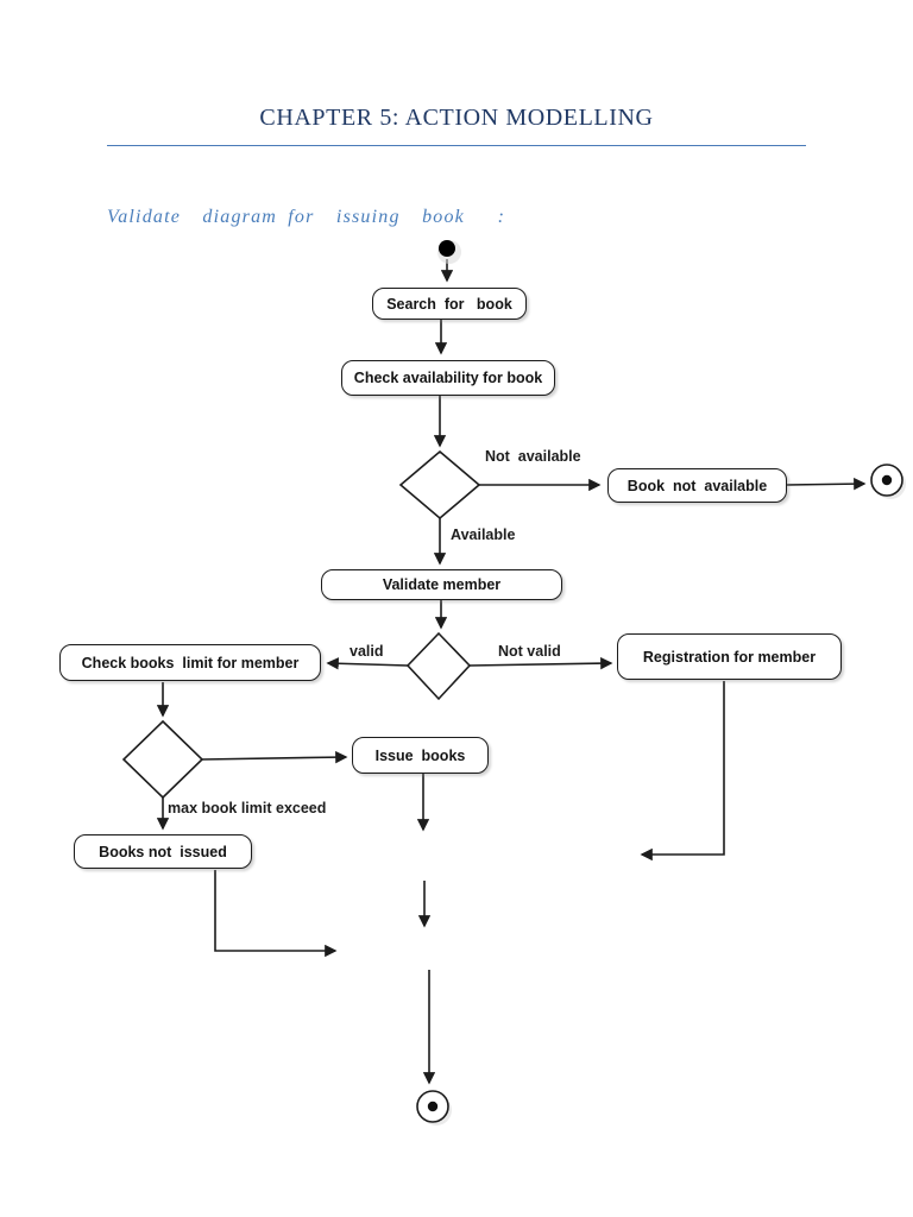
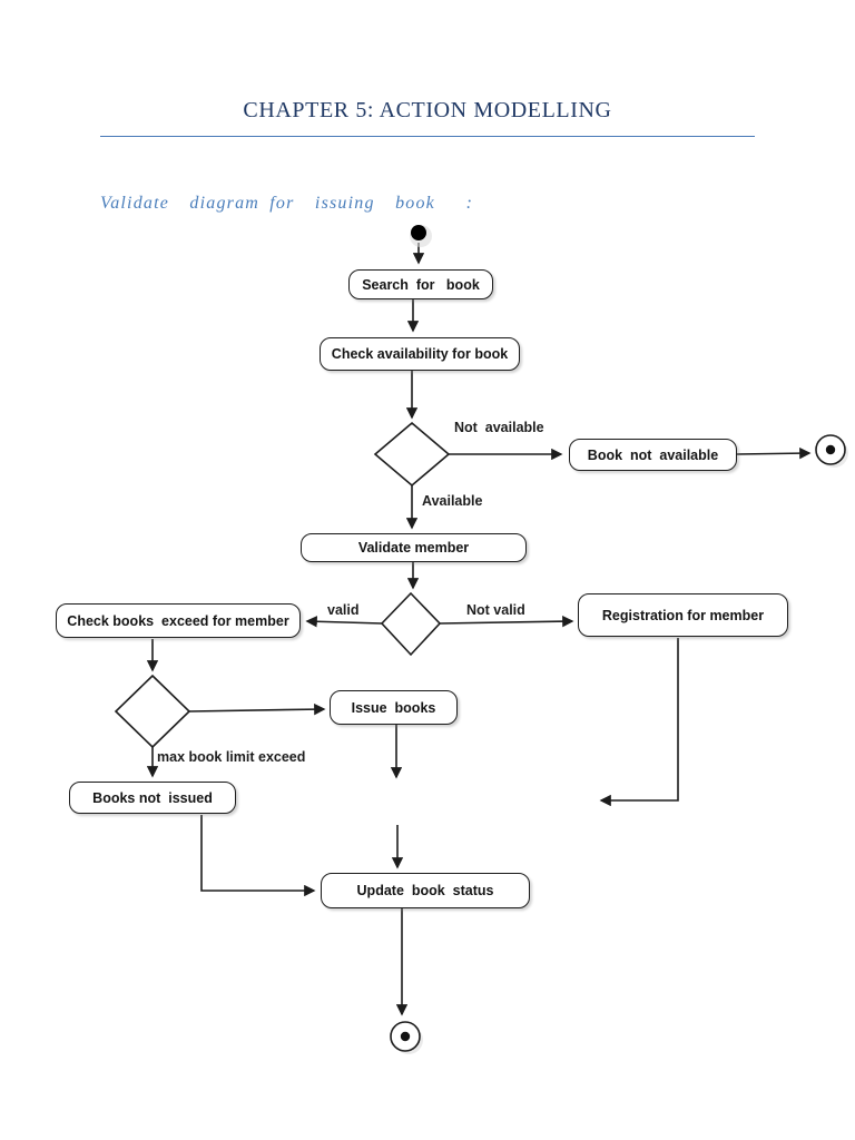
  CHAPTER 5: ACTION MODELLING
  Validate diagram for issuing book :
  Search for book
  Check availability for book
  Book not available
  Validate member
- Check books limit for member
+ Check books exceed for member
  Registration for member
  Issue books
  Books not issued
+ Update book status
  Not available
  Available
  valid
  Not valid
  max book limit exceed
